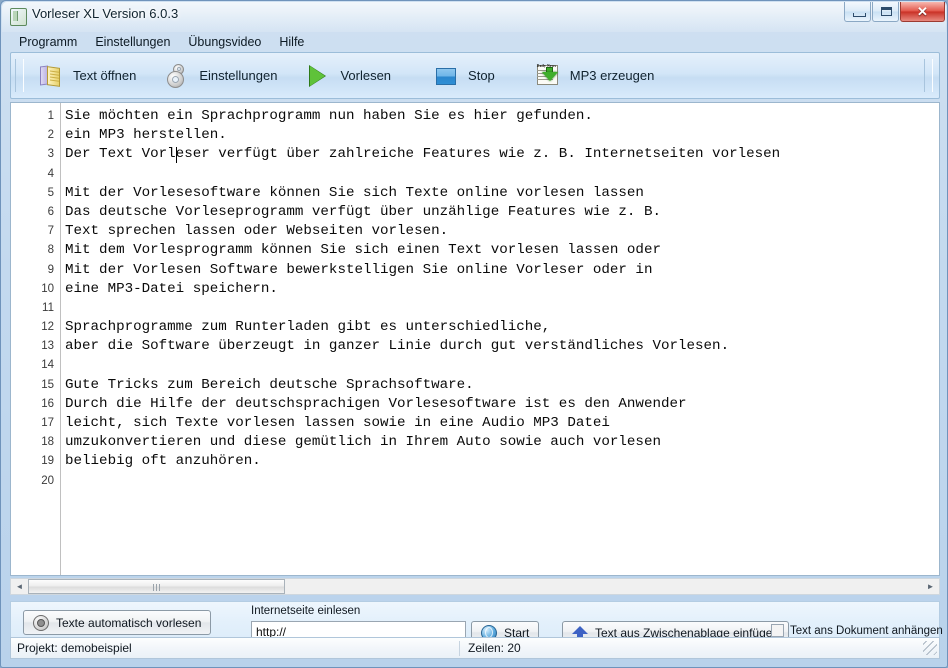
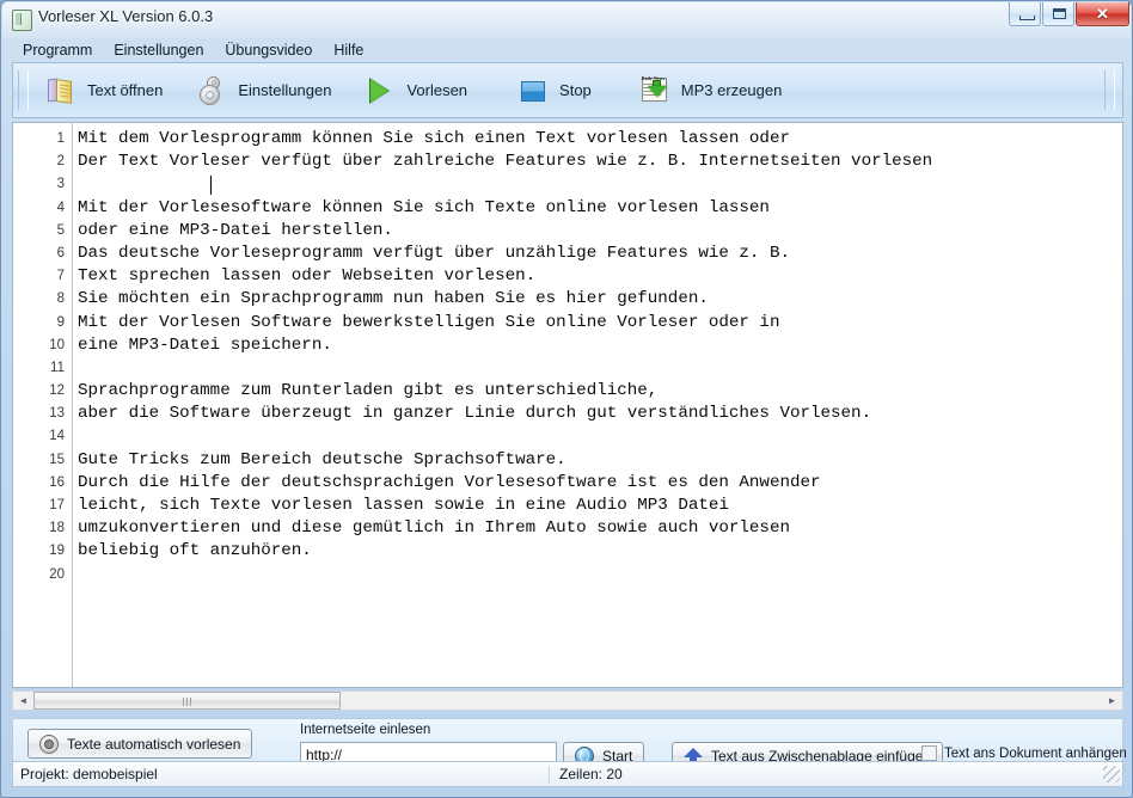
  Vorleser XL Version 6.0.3
  ✕
  Programm
  Einstellungen
  Übungsvideo
  Hilfe
  Text öffnen
  Einstellungen
  Vorlesen
  Stop
  MP3 erzeugen
  1
  2
  3
  4
  5
  6
  7
  8
  9
  10
  11
  12
  13
  14
  15
  16
  17
  18
  19
  20
- Sie möchten ein Sprachprogramm nun haben Sie es hier gefunden.
+ Mit dem Vorlesprogramm können Sie sich einen Text vorlesen lassen oder
- ein MP3 herstellen.
  Der Text Vorleser verfügt über zahlreiche Features wie z. B. Internetseiten vorlesen
  Mit der Vorlesesoftware können Sie sich Texte online vorlesen lassen
+ oder eine MP3-Datei herstellen.
  Das deutsche Vorleseprogramm verfügt über unzählige Features wie z. B.
  Text sprechen lassen oder Webseiten vorlesen.
- Mit dem Vorlesprogramm können Sie sich einen Text vorlesen lassen oder
+ Sie möchten ein Sprachprogramm nun haben Sie es hier gefunden.
  Mit der Vorlesen Software bewerkstelligen Sie online Vorleser oder in
  eine MP3-Datei speichern.
  Sprachprogramme zum Runterladen gibt es unterschiedliche,
  aber die Software überzeugt in ganzer Linie durch gut verständliches Vorlesen.
  Gute Tricks zum Bereich deutsche Sprachsoftware.
  Durch die Hilfe der deutschsprachigen Vorlesesoftware ist es den Anwender
  leicht, sich Texte vorlesen lassen sowie in eine Audio MP3 Datei
  umzukonvertieren und diese gemütlich in Ihrem Auto sowie auch vorlesen
  beliebig oft anzuhören.
  ◄
  ►
  Texte automatisch vorlesen
  Internetseite einlesen
  http://
  Start
  Text aus Zwischenablage einfüge
  Text ans Dokument anhängen
  Projekt: demobeispiel
  Zeilen: 20
